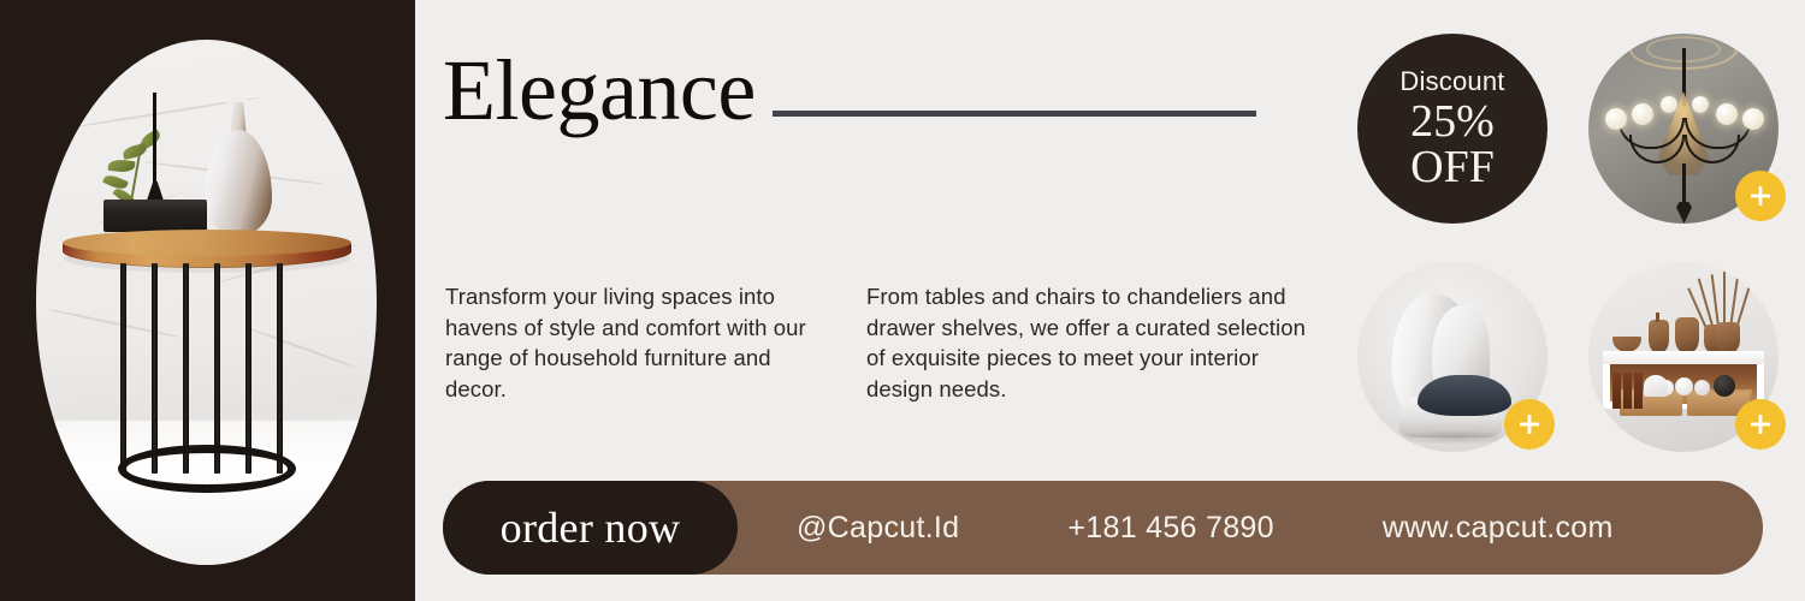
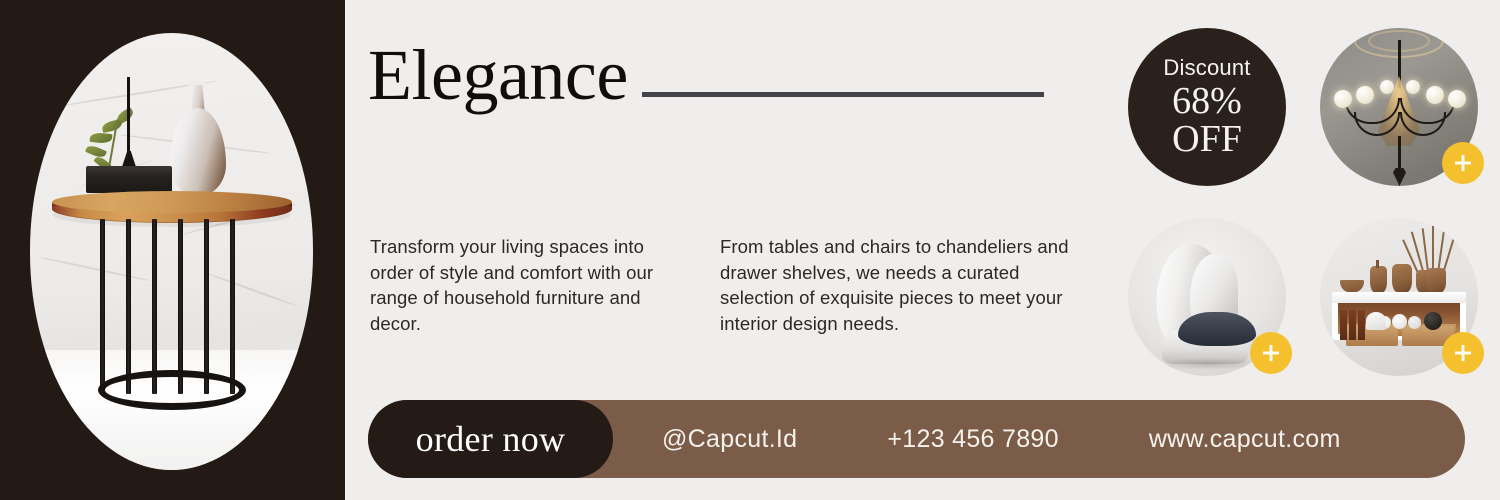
  Elegance
- Transform your living spaces into havens of style and comfort with our range of household furniture and decor.
+ Transform your living spaces into order of style and comfort with our range of household furniture and decor.
- From tables and chairs to chandeliers and drawer shelves, we offer a curated selection of exquisite pieces to meet your interior design needs.
+ From tables and chairs to chandeliers and drawer shelves, we needs a curated selection of exquisite pieces to meet your interior design needs.
  Discount
- 25%
+ 68%
  OFF
  @Capcut.Id
- +181 456 7890
+ +123 456 7890
  www.capcut.com
  order now
